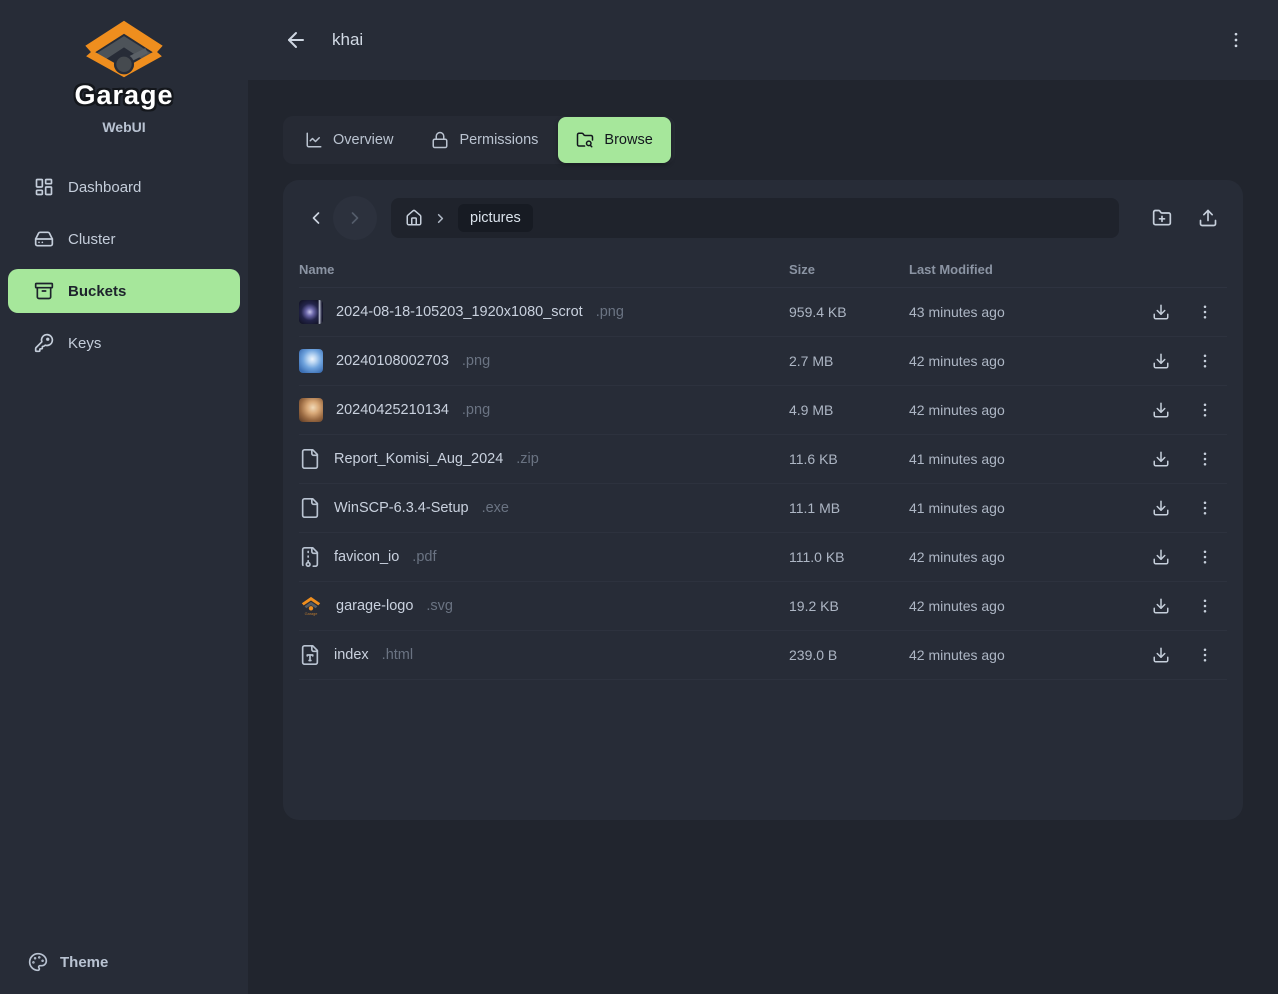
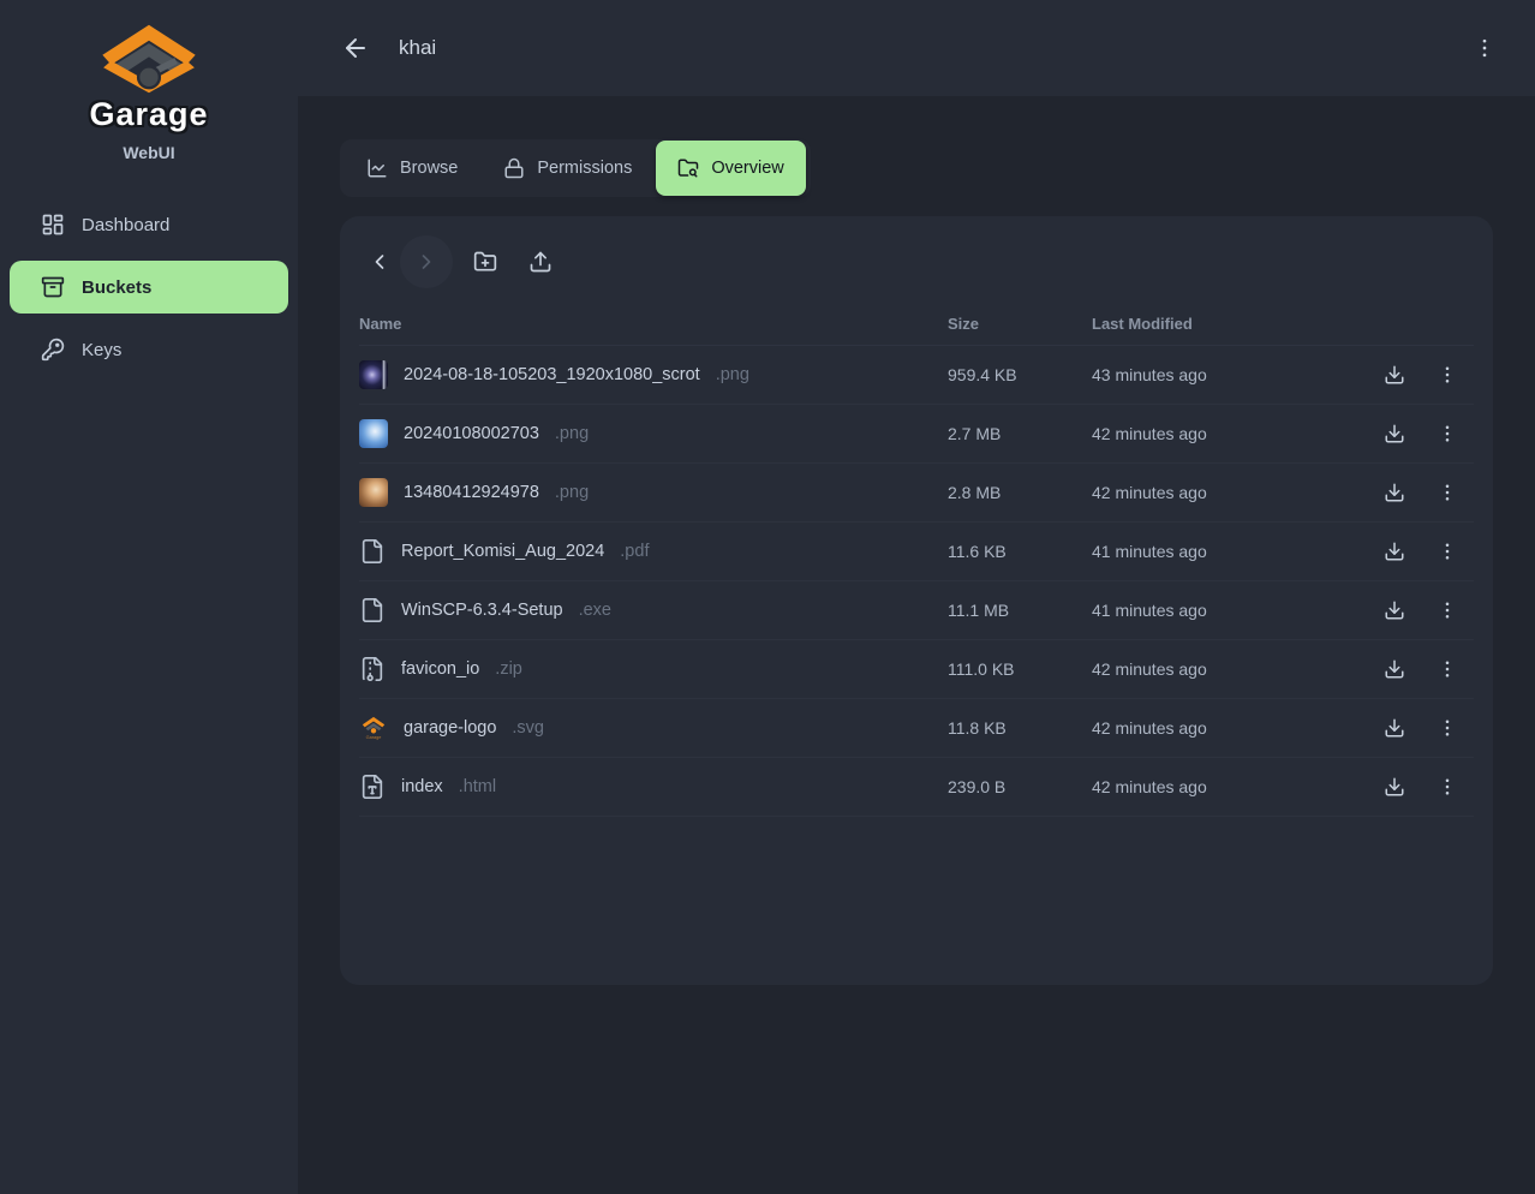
  Garage
  WebUI
  Dashboard
- Cluster
  Buckets
  Keys
- Theme
  khai
- Overview
+ Browse
  Permissions
- Browse
+ Overview
- pictures
  Name
  Size
  Last Modified
  2024-08-18-105203_1920x1080_scrot
  .png
  959.4 KB
  43 minutes ago
  20240108002703
  .png
  2.7 MB
  42 minutes ago
- 20240425210134
+ 13480412924978
  .png
- 4.9 MB
+ 2.8 MB
  42 minutes ago
  Report_Komisi_Aug_2024
- .zip
+ .pdf
  11.6 KB
  41 minutes ago
  WinSCP-6.3.4-Setup
  .exe
  11.1 MB
  41 minutes ago
  favicon_io
- .pdf
+ .zip
  111.0 KB
  42 minutes ago
  garage-logo
  .svg
- 19.2 KB
+ 11.8 KB
  42 minutes ago
  index
  .html
  239.0 B
  42 minutes ago
